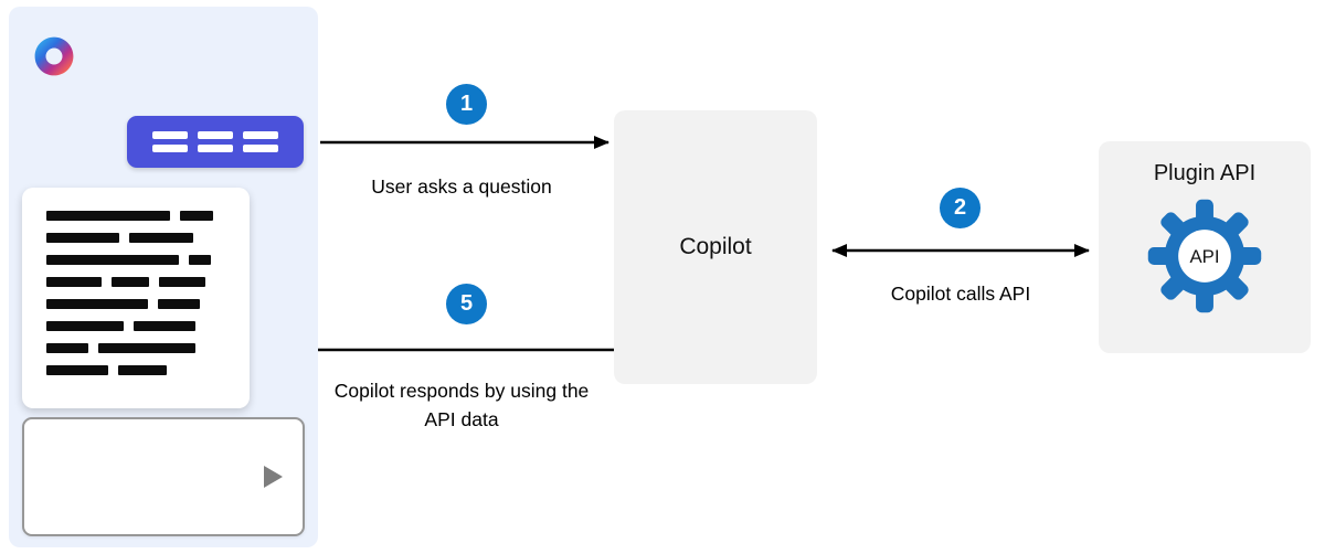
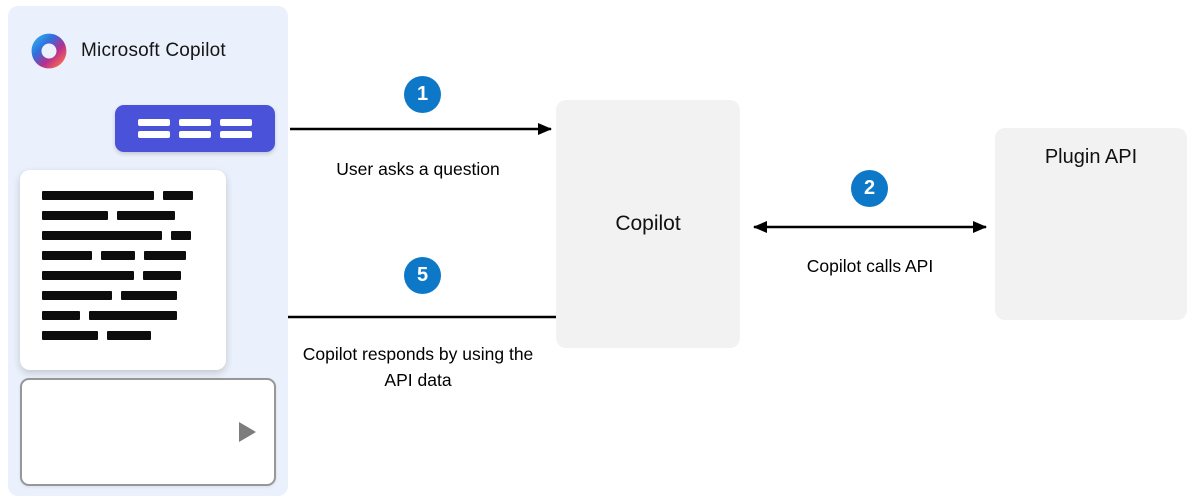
+ Microsoft Copilot
  Copilot
  Plugin API
- API
  1
  2
  5
  User asks a question
  Copilot calls API
  Copilot responds by using the API data
